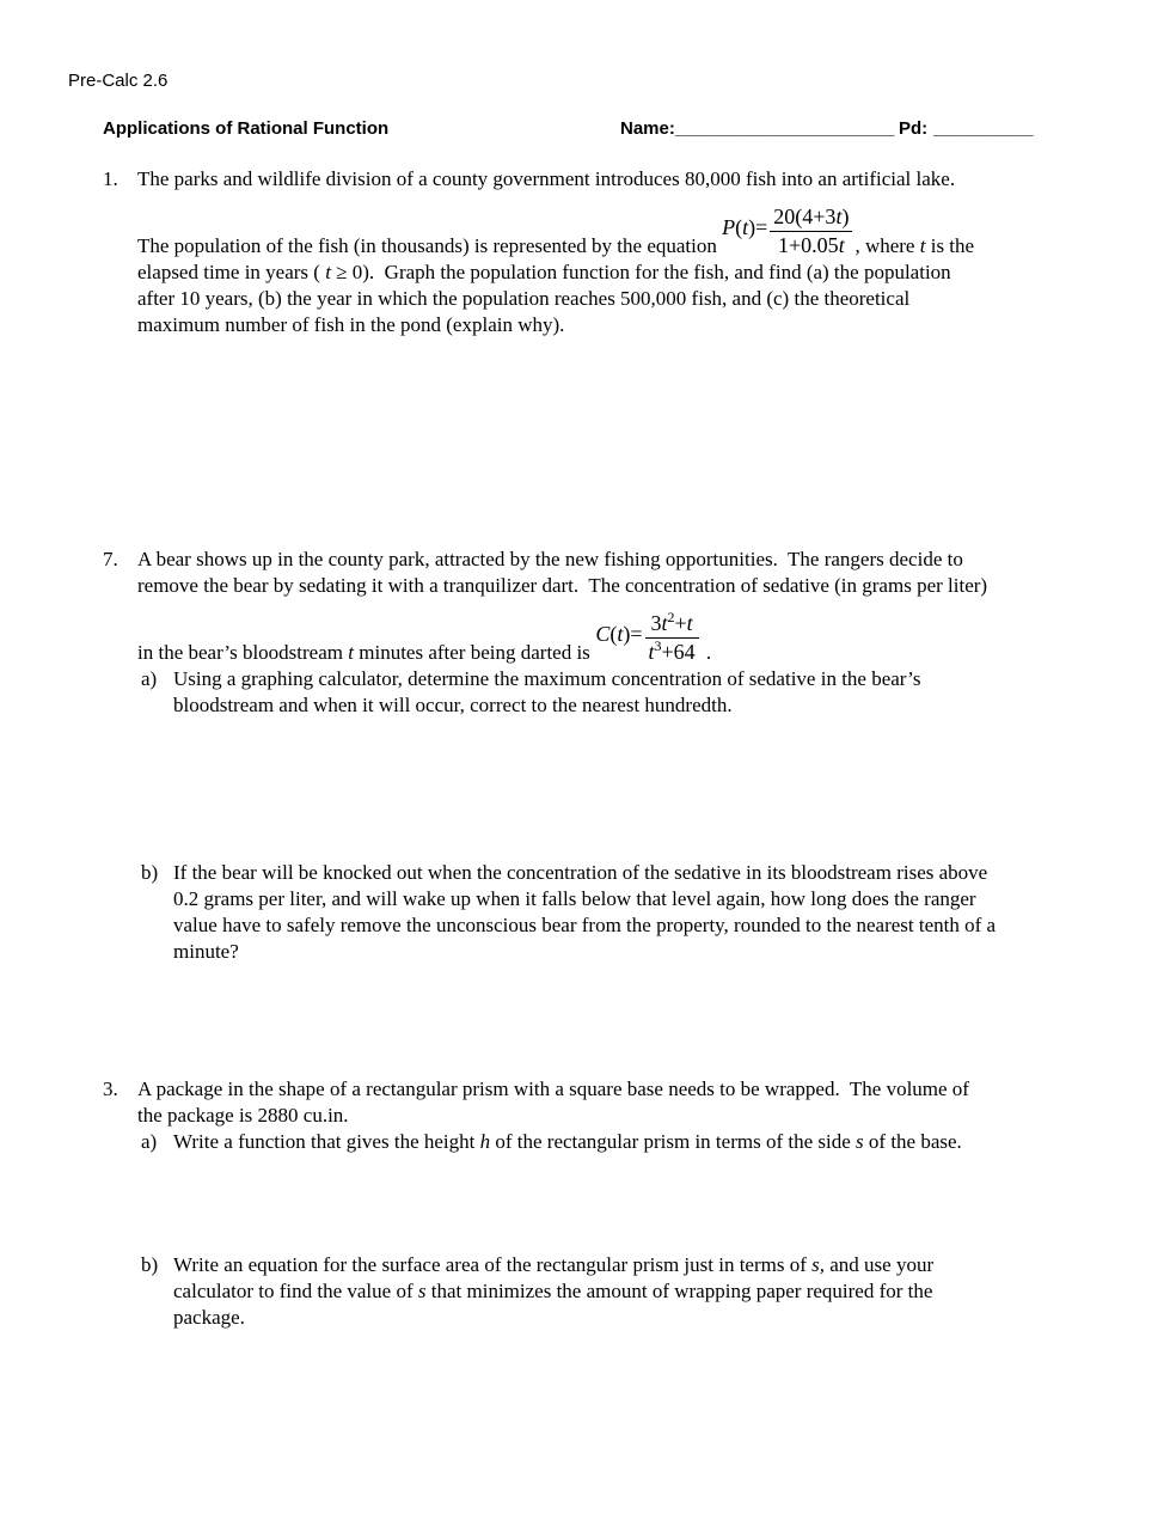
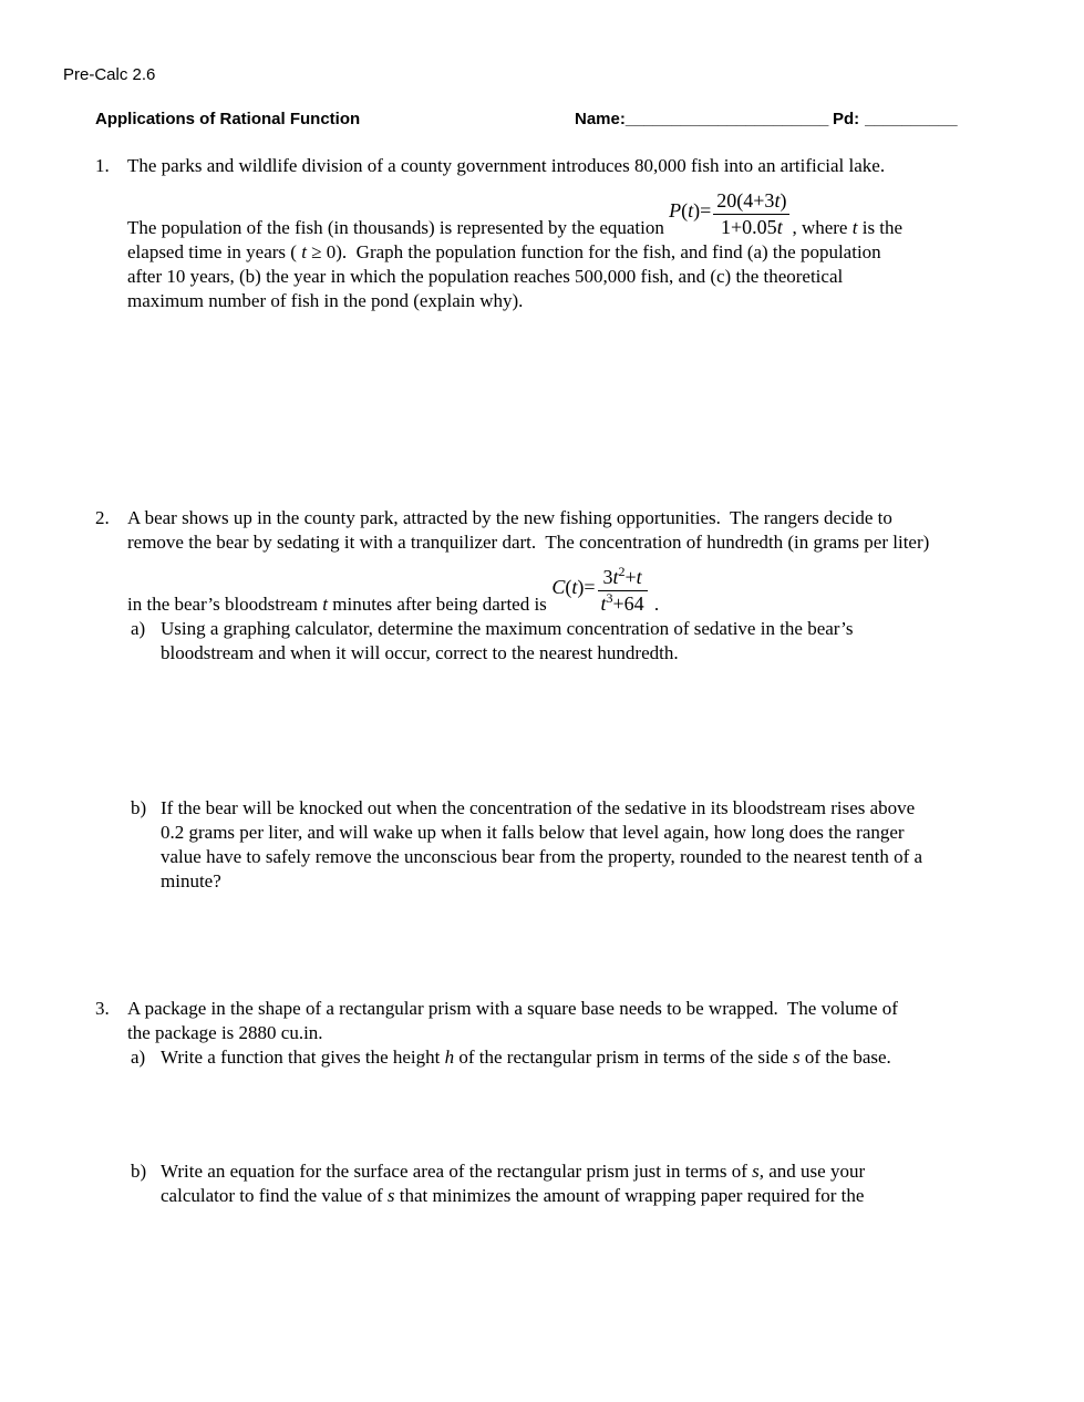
  Pre-Calc 2.6
  Applications of Rational Function
  Name:______________________
  Pd: __________
  1.
  The parks and wildlife division of a county government introduces 80,000 fish into an artificial lake.
  The population of the fish (in thousands) is represented by the equation
  P(t)=
  20(4+3t)
  1+0.05t
  , where t is the
  elapsed time in years ( t ≥ 0). Graph the population function for the fish, and find (a) the population
  after 10 years, (b) the year in which the population reaches 500,000 fish, and (c) the theoretical
  maximum number of fish in the pond (explain why).
- 7.
+ 2.
  A bear shows up in the county park, attracted by the new fishing opportunities. The rangers decide to
- remove the bear by sedating it with a tranquilizer dart. The concentration of sedative (in grams per liter)
+ remove the bear by sedating it with a tranquilizer dart. The concentration of hundredth (in grams per liter)
  in the bear’s bloodstream t minutes after being darted is
  C(t)=
  3t2+t
  t3+64
  .
  a)
  Using a graphing calculator, determine the maximum concentration of sedative in the bear’s
  bloodstream and when it will occur, correct to the nearest hundredth.
  b)
  If the bear will be knocked out when the concentration of the sedative in its bloodstream rises above
  0.2 grams per liter, and will wake up when it falls below that level again, how long does the ranger
  value have to safely remove the unconscious bear from the property, rounded to the nearest tenth of a
  minute?
  3.
  A package in the shape of a rectangular prism with a square base needs to be wrapped. The volume of
  the package is 2880 cu.in.
  a)
  Write a function that gives the height h of the rectangular prism in terms of the side s of the base.
  b)
  Write an equation for the surface area of the rectangular prism just in terms of s, and use your
  calculator to find the value of s that minimizes the amount of wrapping paper required for the
- package.
